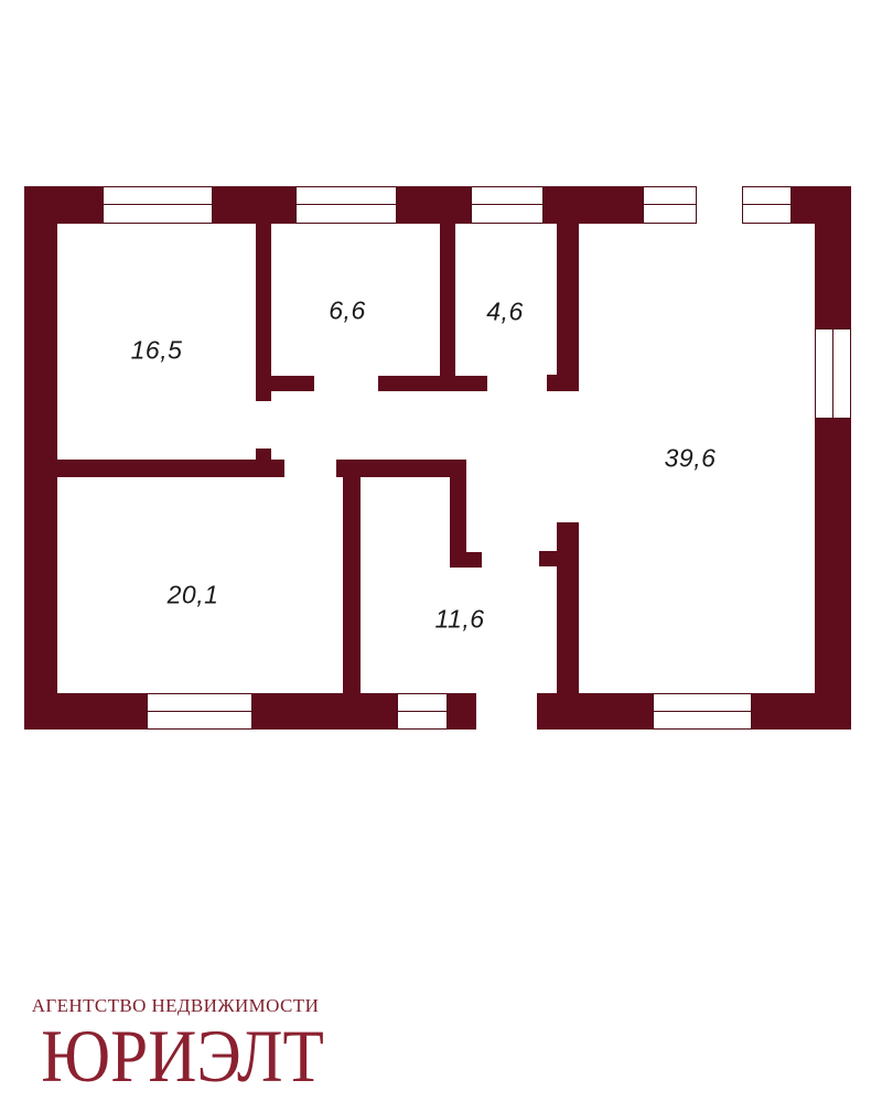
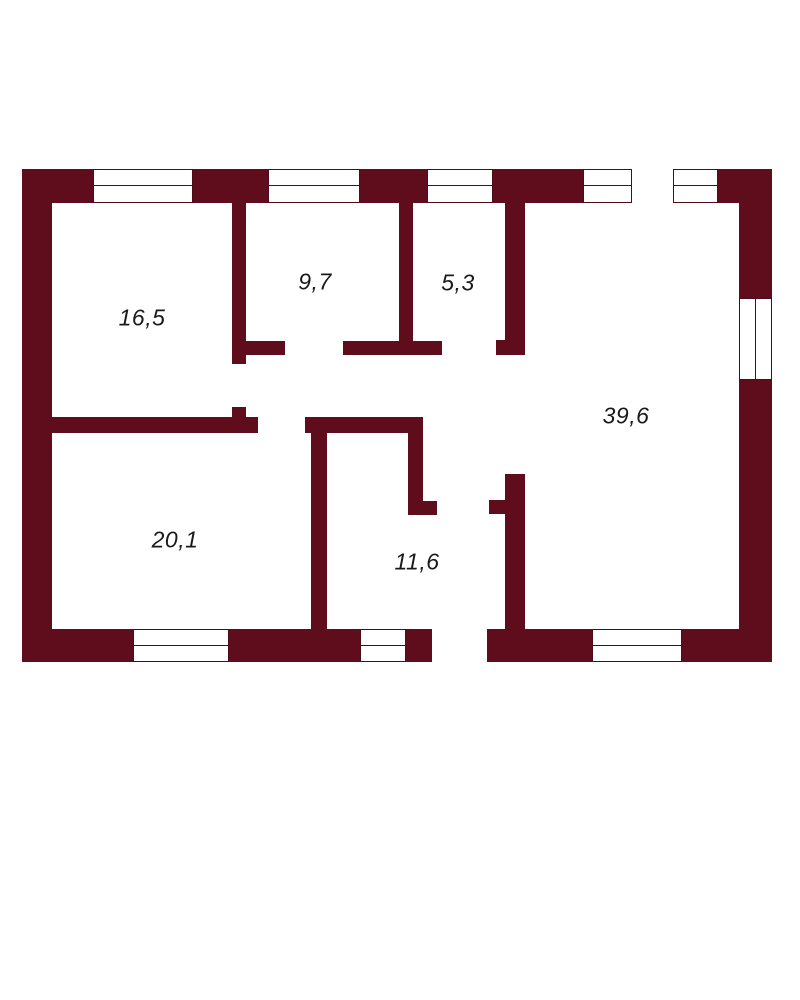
  16,5
- 6,6
+ 9,7
- 4,6
+ 5,3
  39,6
  20,1
  11,6
- АГЕНТСТВО НЕДВИЖИМОСТИ
- ЮРИЭЛТ
